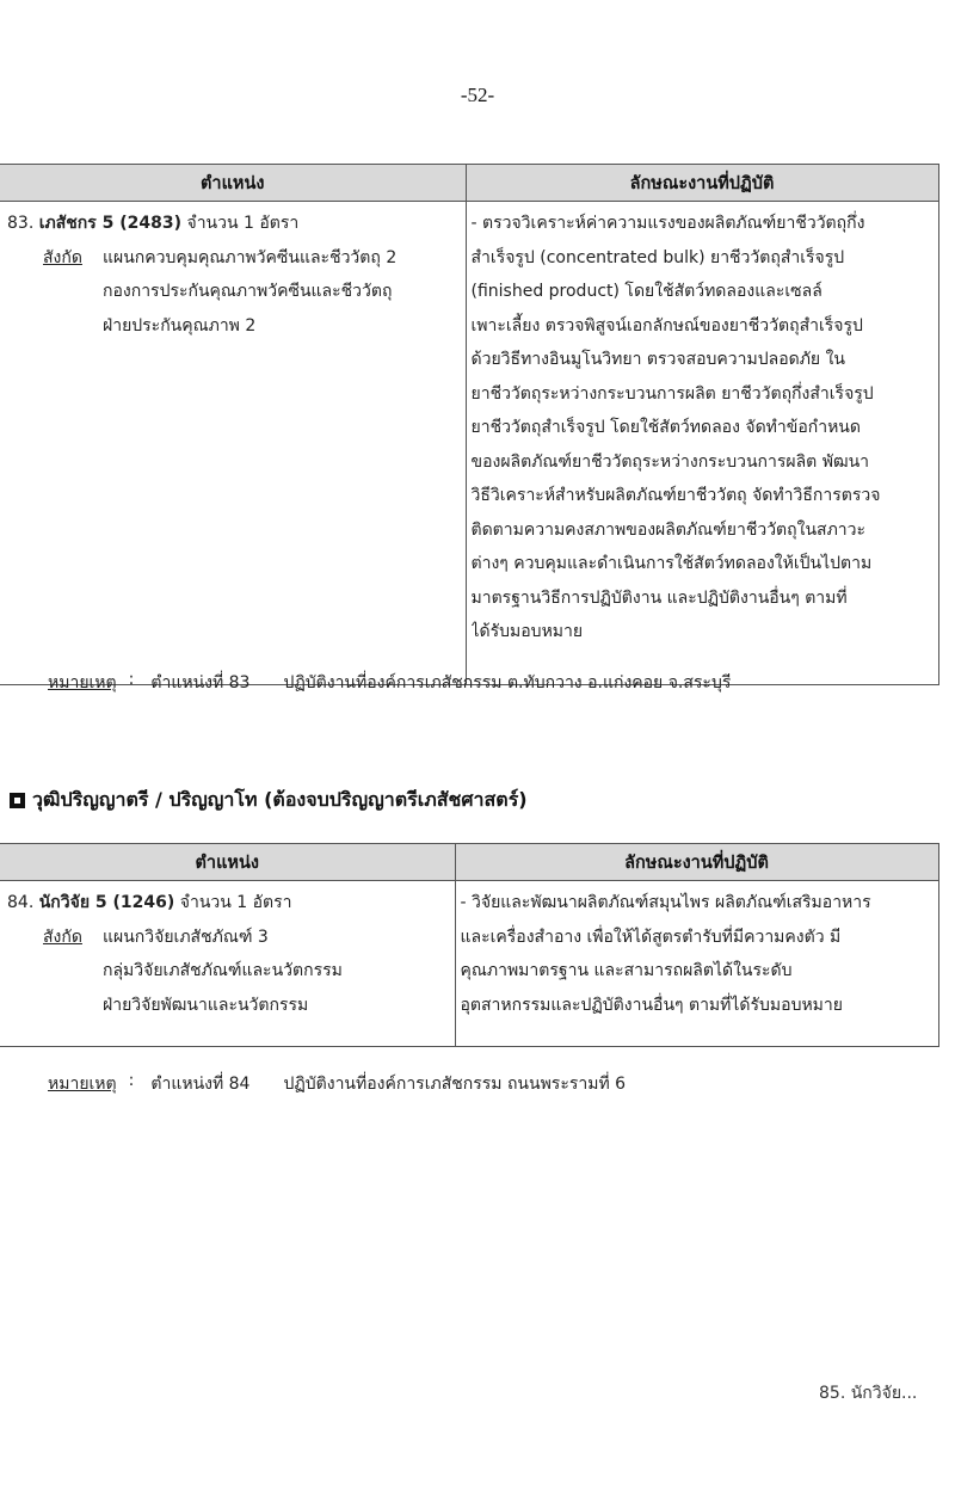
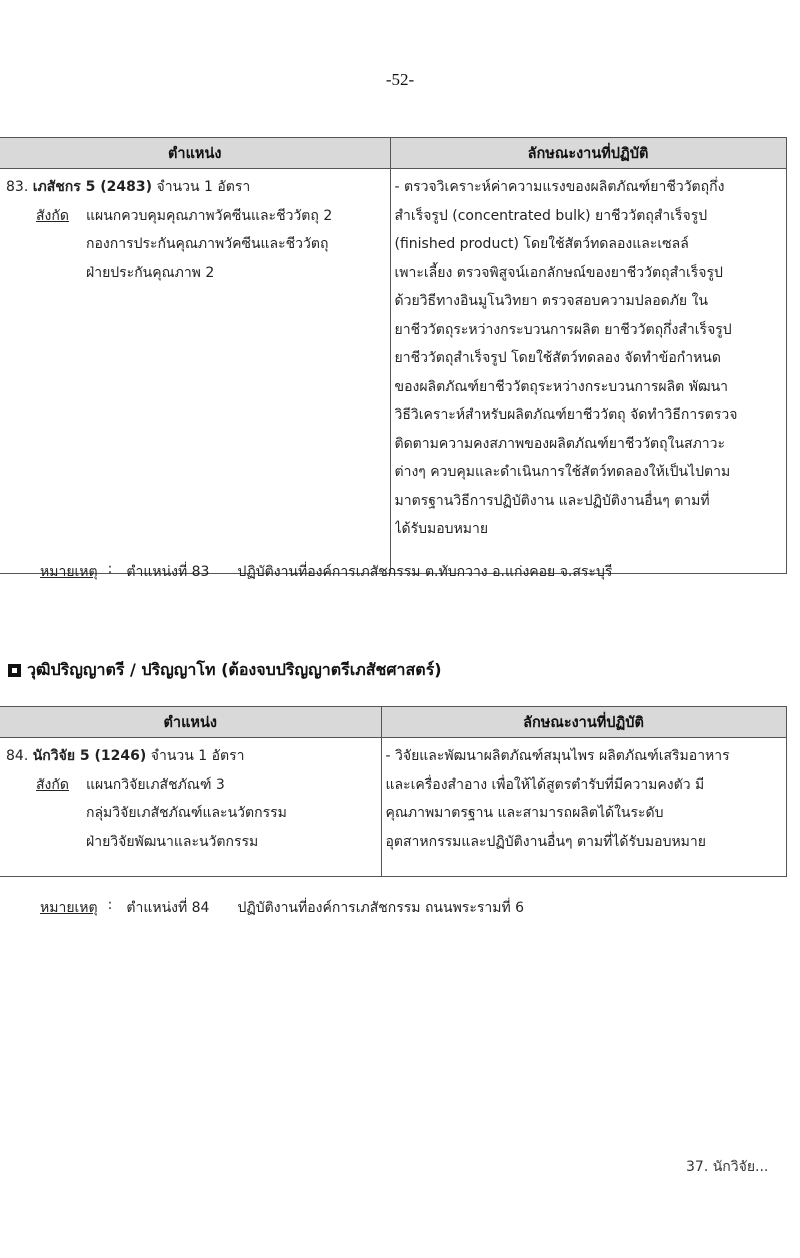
  -52-
  ตำแหน่ง	ลักษณะงานที่ปฏิบัติ
  83. เภสัชกร 5 (2483) จำนวน 1 อัตรา สังกัด แผนกควบคุมคุณภาพวัคซีนและชีววัตถุ 2 กองการประกันคุณภาพวัคซีนและชีววัตถุ ฝ่ายประกันคุณภาพ 2	- ตรวจวิเคราะห์ค่าความแรงของผลิตภัณฑ์ยาชีววัตถุกึ่ง สำเร็จรูป (concentrated bulk) ยาชีววัตถุสำเร็จรูป (finished product) โดยใช้สัตว์ทดลองและเซลล์ เพาะเลี้ยง ตรวจพิสูจน์เอกลักษณ์ของยาชีววัตถุสำเร็จรูป ด้วยวิธีทางอินมูโนวิทยา ตรวจสอบความปลอดภัย ใน ยาชีววัตถุระหว่างกระบวนการผลิต ยาชีววัตถุกึ่งสำเร็จรูป ยาชีววัตถุสำเร็จรูป โดยใช้สัตว์ทดลอง จัดทำข้อกำหนด ของผลิตภัณฑ์ยาชีววัตถุระหว่างกระบวนการผลิต พัฒนา วิธีวิเคราะห์สำหรับผลิตภัณฑ์ยาชีววัตถุ จัดทำวิธีการตรวจ ติดตามความคงสภาพของผลิตภัณฑ์ยาชีววัตถุในสภาวะ ต่างๆ ควบคุมและดำเนินการใช้สัตว์ทดลองให้เป็นไปตาม มาตรฐานวิธีการปฏิบัติงาน และปฏิบัติงานอื่นๆ ตามที่ ได้รับมอบหมาย
  หมายเหตุ
  :
  ตำแหน่งที่ 83
  ปฏิบัติงานที่องค์การเภสัชกรรม ต.ทับกวาง อ.แก่งคอย จ.สระบุรี
  วุฒิปริญญาตรี / ปริญญาโท (ต้องจบปริญญาตรีเภสัชศาสตร์)
  ตำแหน่ง	ลักษณะงานที่ปฏิบัติ
  84. นักวิจัย 5 (1246) จำนวน 1 อัตรา สังกัด แผนกวิจัยเภสัชภัณฑ์ 3 กลุ่มวิจัยเภสัชภัณฑ์และนวัตกรรม ฝ่ายวิจัยพัฒนาและนวัตกรรม	- วิจัยและพัฒนาผลิตภัณฑ์สมุนไพร ผลิตภัณฑ์เสริมอาหาร และเครื่องสำอาง เพื่อให้ได้สูตรตำรับที่มีความคงตัว มี คุณภาพมาตรฐาน และสามารถผลิตได้ในระดับ อุตสาหกรรมและปฏิบัติงานอื่นๆ ตามที่ได้รับมอบหมาย
  หมายเหตุ
  :
  ตำแหน่งที่ 84
  ปฏิบัติงานที่องค์การเภสัชกรรม ถนนพระรามที่ 6
- 85. นักวิจัย...
+ 37. นักวิจัย...
